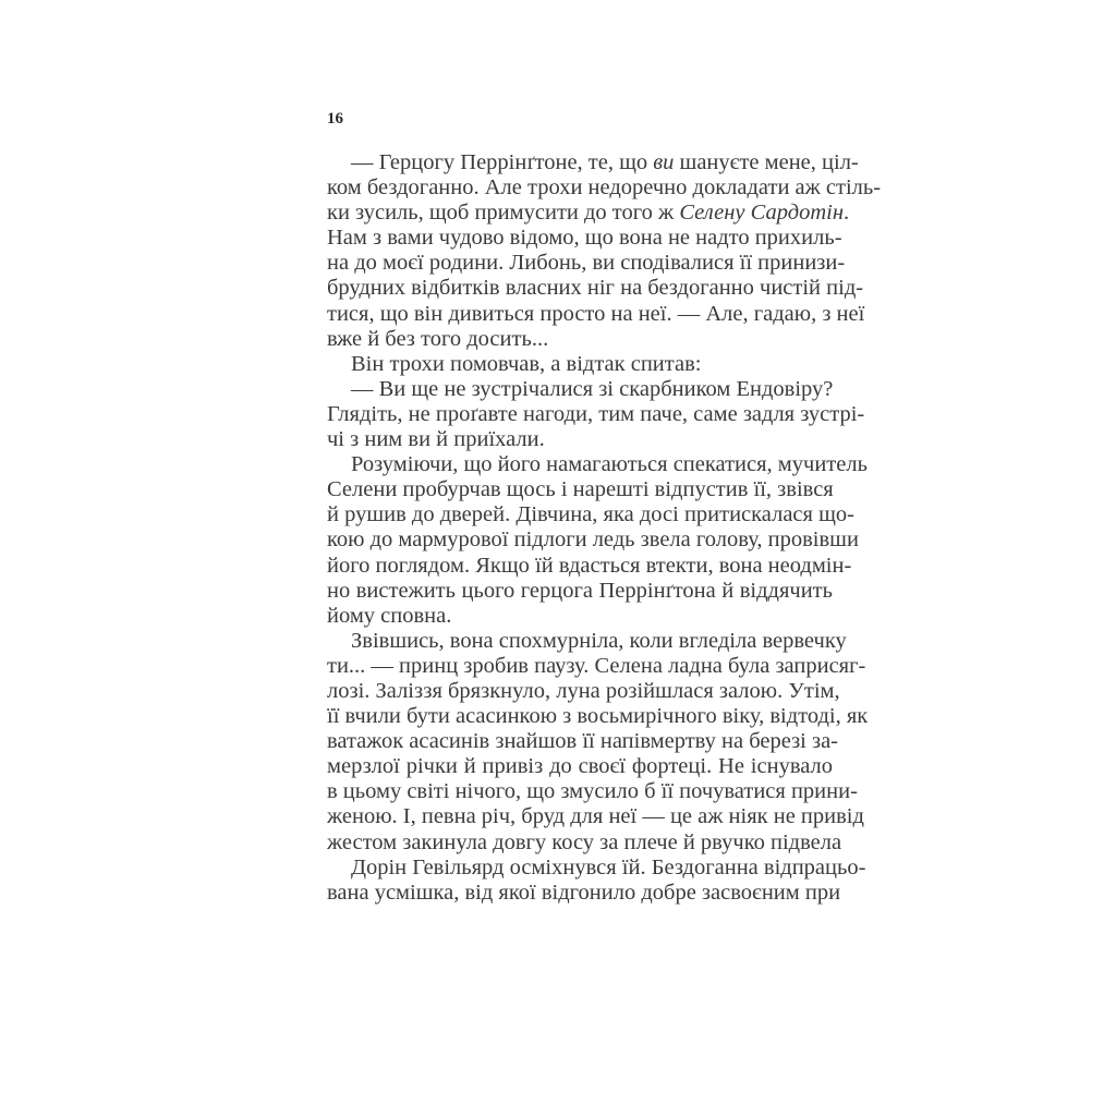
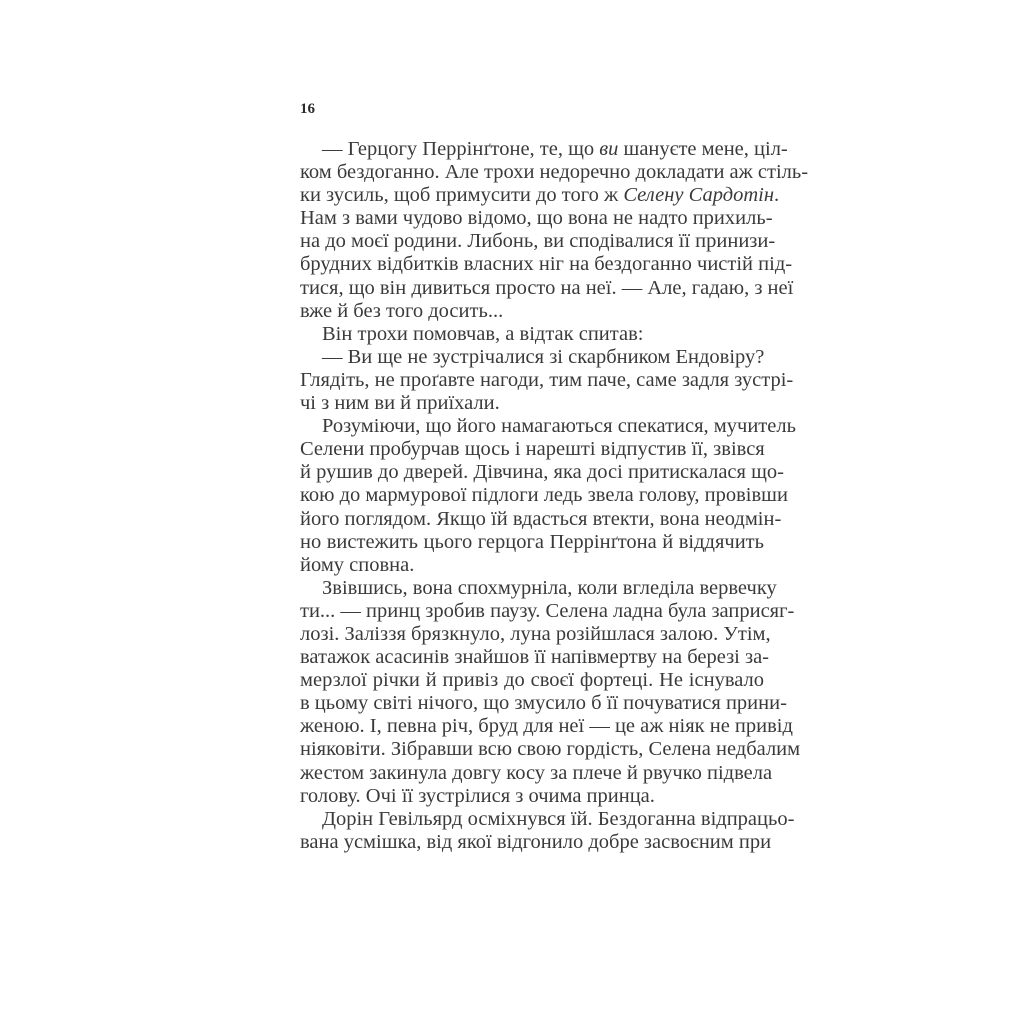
  16
  — Герцогу Перрінґтоне, те, що ви шануєте мене, ціл-
  ком бездоганно. Але трохи недоречно докладати аж стіль-
  ки зусиль, щоб примусити до того ж Селену Сардотін.
  Нам з вами чудово відомо, що вона не надто прихиль-
  на до моєї родини. Либонь, ви сподівалися її принизи-
  брудних відбитків власних ніг на бездоганно чистій під-
  тися, що він дивиться просто на неї. — Але, гадаю, з неї
  вже й без того досить...
  Він трохи помовчав, а відтак спитав:
  — Ви ще не зустрічалися зі скарбником Ендовіру?
  Глядіть, не проґавте нагоди, тим паче, саме задля зустрі-
  чі з ним ви й приїхали.
  Розуміючи, що його намагаються спекатися, мучитель
  Селени пробурчав щось і нарешті відпустив її, звівся
  й рушив до дверей. Дівчина, яка досі притискалася що-
  кою до мармурової підлоги ледь звела голову, провівши
  його поглядом. Якщо їй вдасться втекти, вона неодмін-
  но вистежить цього герцога Перрінґтона й віддячить
  йому сповна.
  Звівшись, вона спохмурніла, коли вгледіла вервечку
  ти... — принц зробив паузу. Селена ладна була заприсяг-
  лозі. Заліззя брязкнуло, луна розійшлася залою. Утім,
- її вчили бути асасинкою з восьмирічного віку, відтоді, як
  ватажок асасинів знайшов її напівмертву на березі за-
  мерзлої річки й привіз до своєї фортеці. Не існувало
  в цьому світі нічого, що змусило б її почуватися прини-
  женою. І, певна річ, бруд для неї — це аж ніяк не привід
+ ніяковіти. Зібравши всю свою гордість, Селена недбалим
  жестом закинула довгу косу за плече й рвучко підвела
+ голову. Очі її зустрілися з очима принца.
  Дорін Гевільярд осміхнувся їй. Бездоганна відпрацьо-
  вана усмішка, від якої відгонило добре засвоєним при
